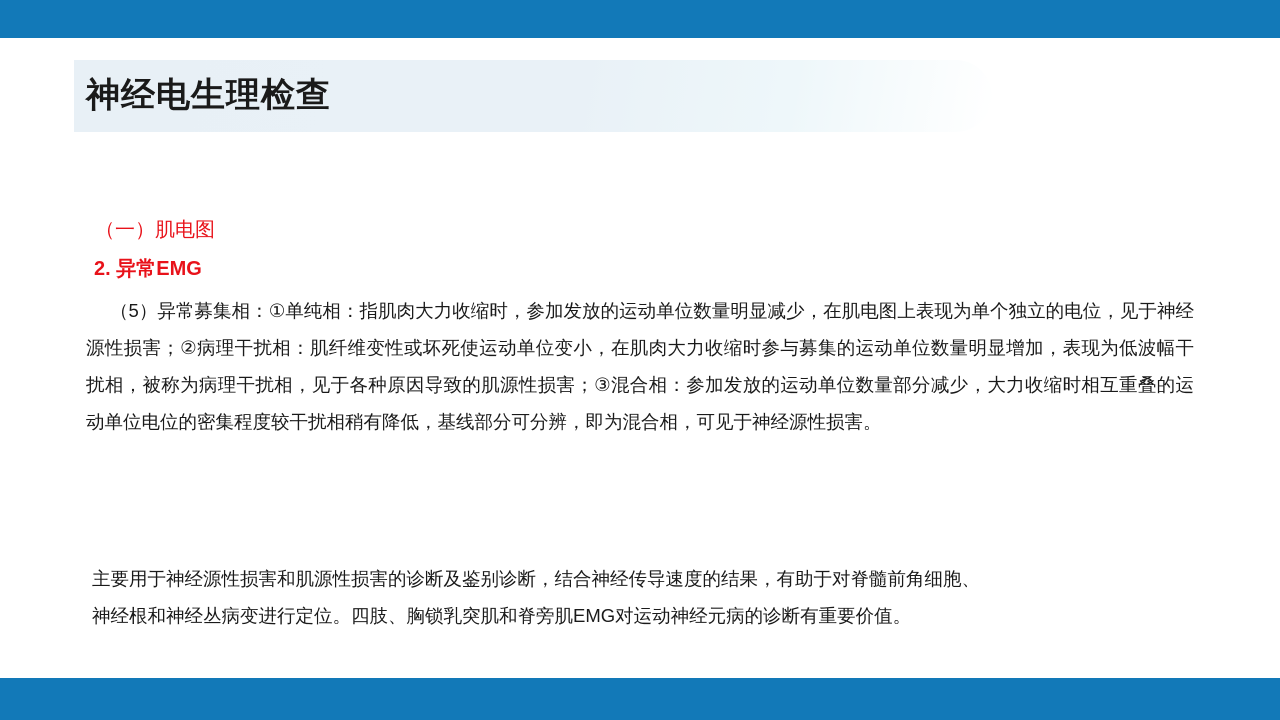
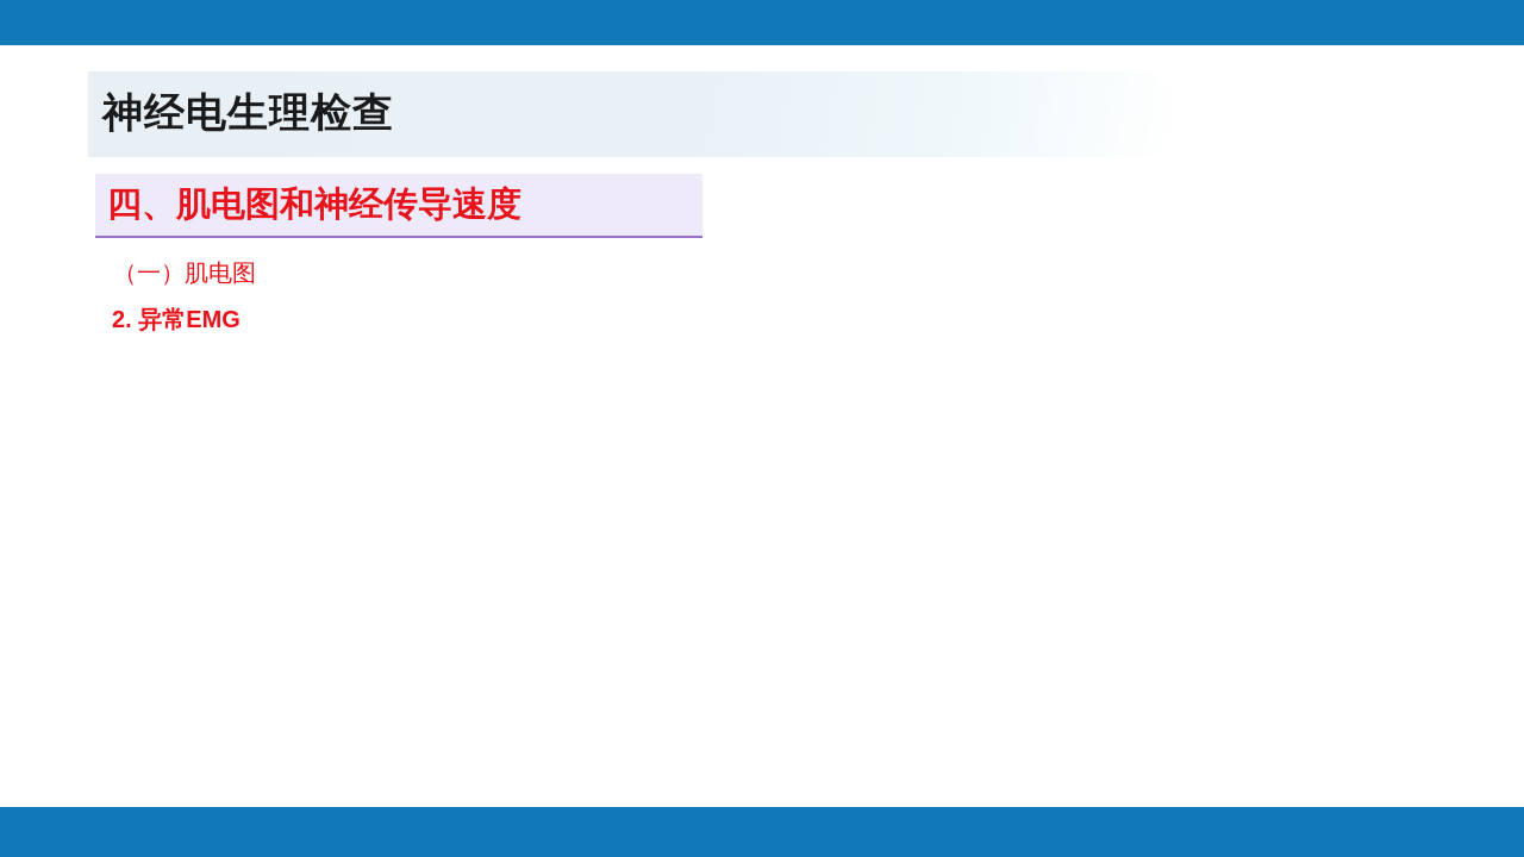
  神经电生理检查
+ 四、肌电图和神经传导速度
  （一）肌电图
  2. 异常EMG
- （5）异常募集相：①单纯相：指肌肉大力收缩时，参加发放的运动单位数量明显减少，在肌电图上表现为单个独立的电位，见于神经源性损害；②病理干扰相：肌纤维变性或坏死使运动单位变小，在肌肉大力收缩时参与募集的运动单位数量明显增加，表现为低波幅干扰相，被称为病理干扰相，见于各种原因导致的肌源性损害；③混合相：参加发放的运动单位数量部分减少，大力收缩时相互重叠的运动单位电位的密集程度较干扰相稍有降低，基线部分可分辨，即为混合相，可见于神经源性损害。
- 主要用于神经源性损害和肌源性损害的诊断及鉴别诊断，结合神经传导速度的结果，有助于对脊髓前角细胞、
- 神经根和神经丛病变进行定位。四肢、胸锁乳突肌和脊旁肌EMG对运动神经元病的诊断有重要价值。
